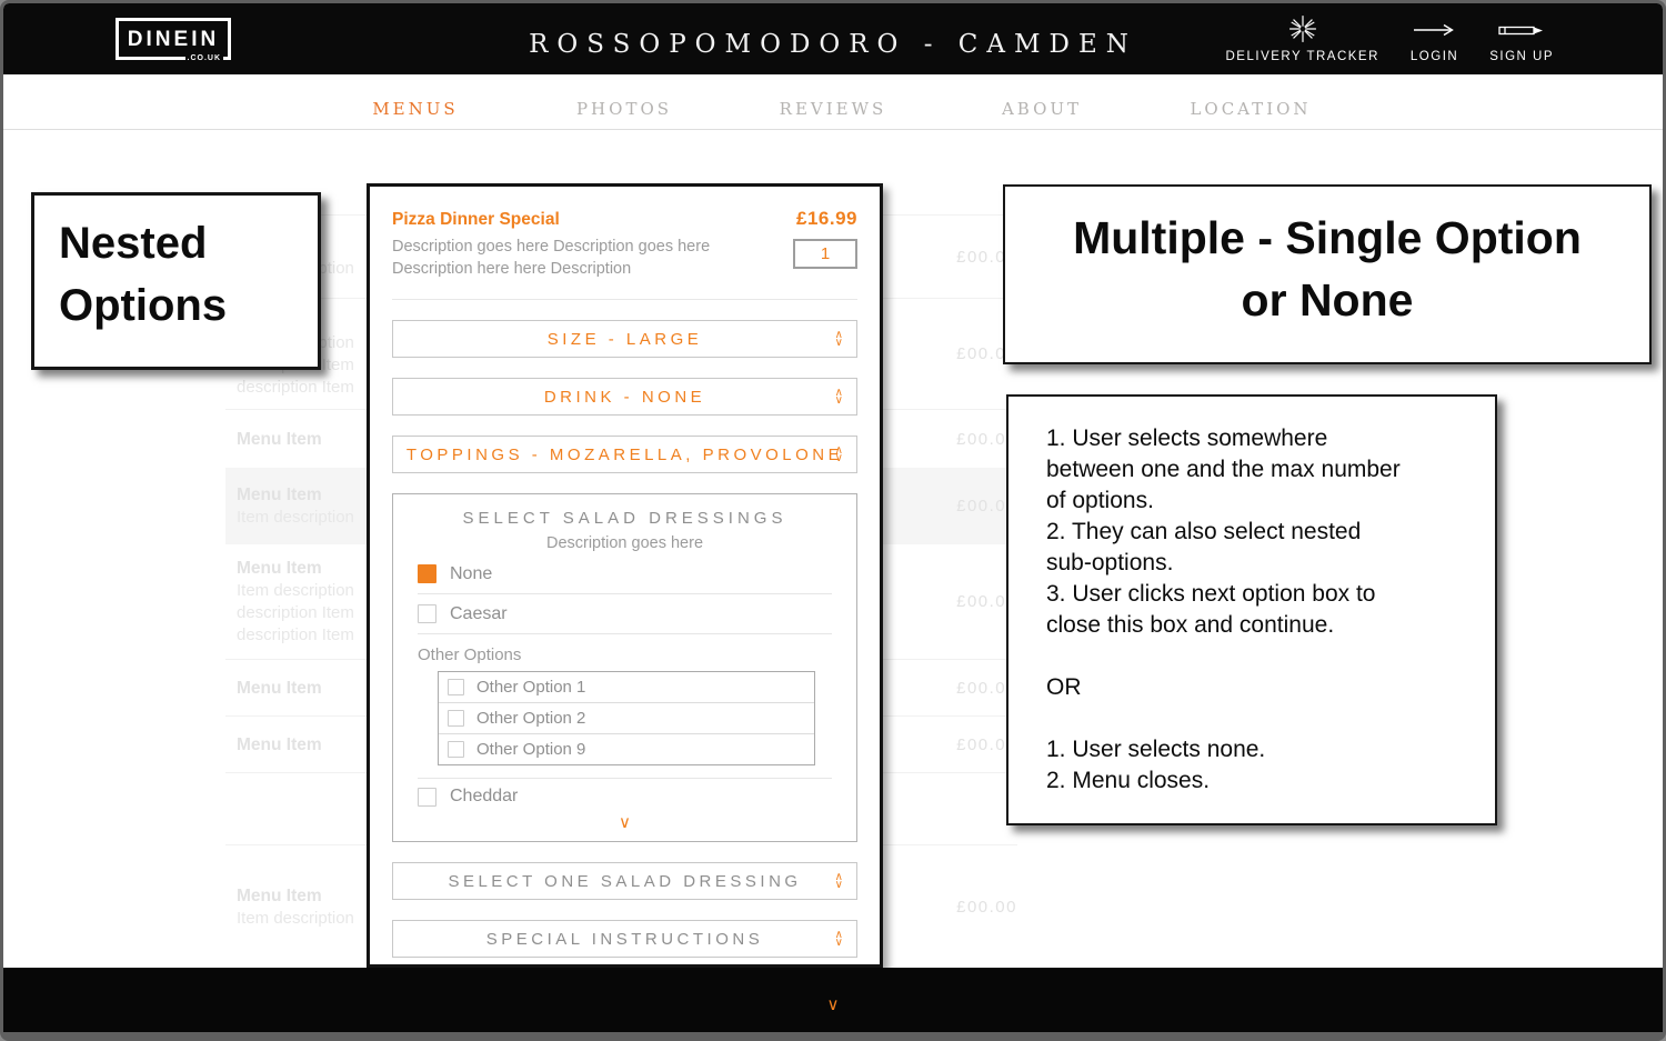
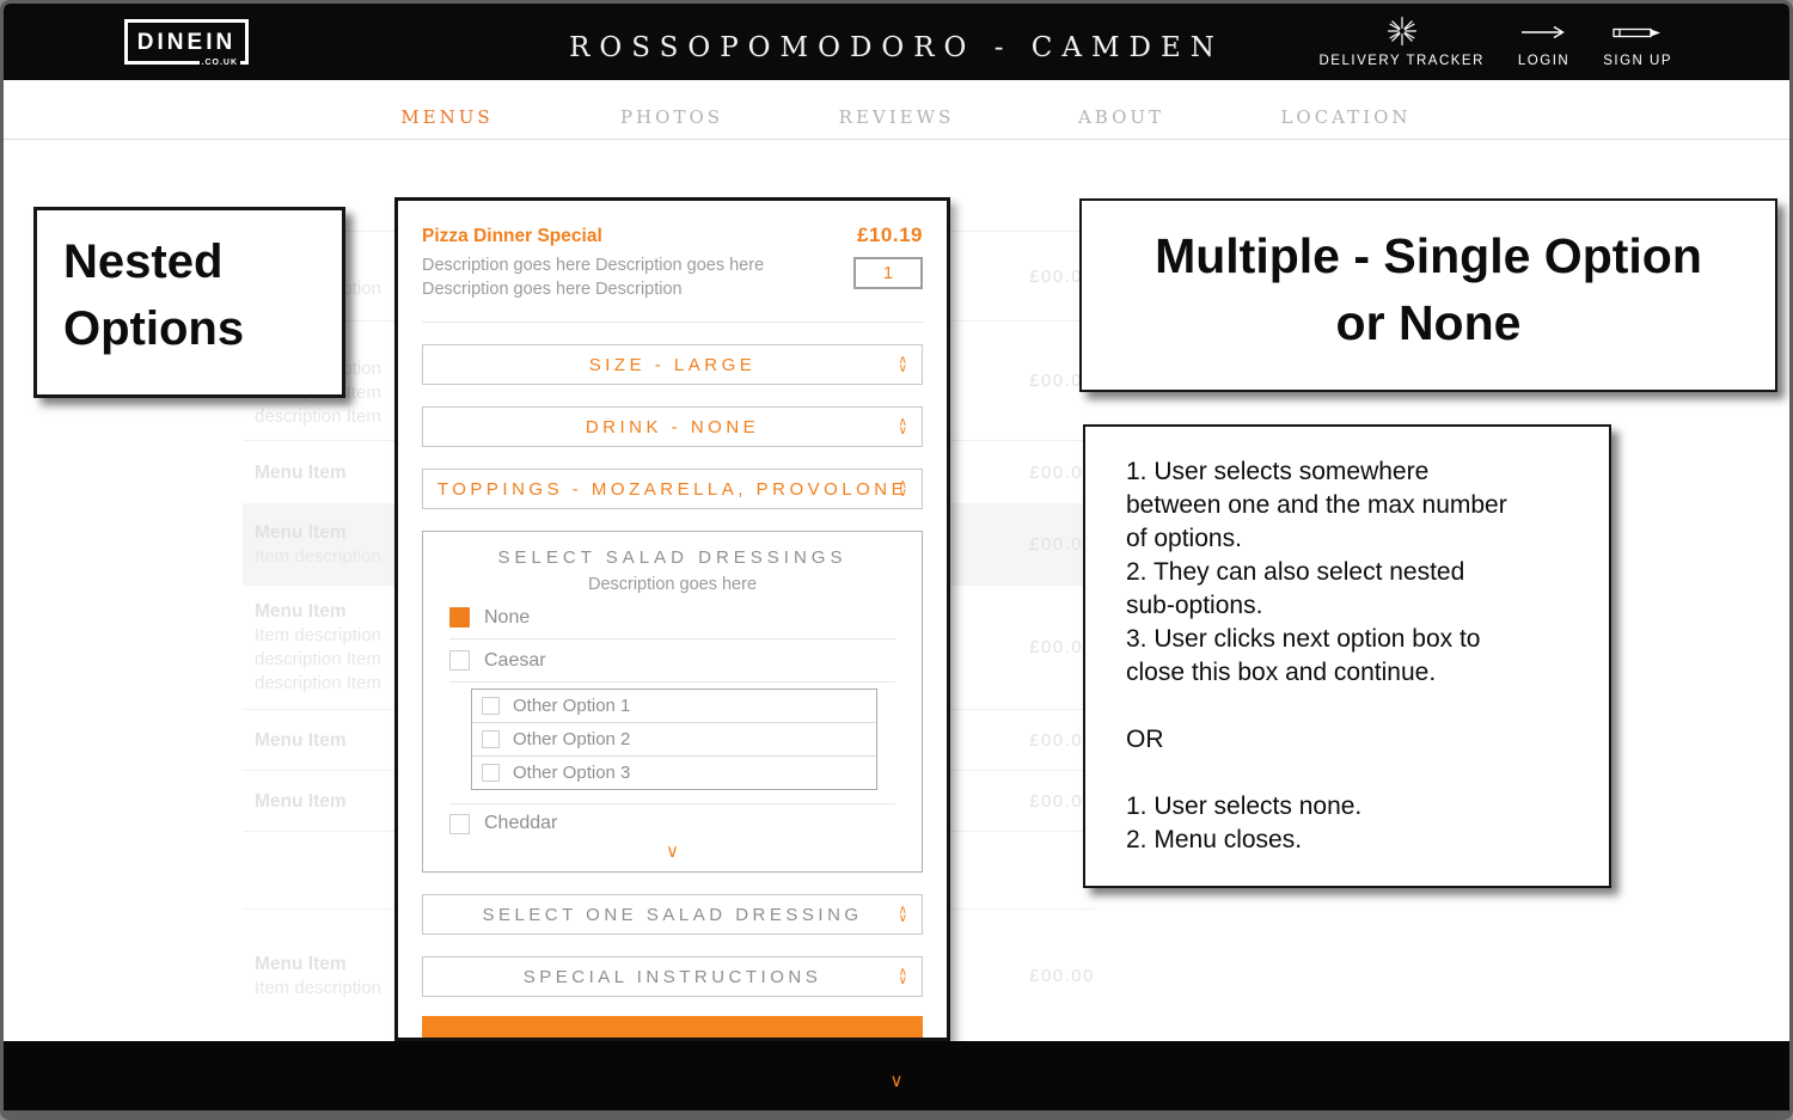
  £00.0
  description Item
  £00.0
  Menu Item
  £00.0
  £00.0
  Menu Item
  Item description
  description Item
  description Item
  £00.0
  Menu Item
  £00.0
  Menu Item
  £00.0
  Menu Item
  Item description
  £00.00
  Pizza Dinner Special
- £16.99
+ £10.19
- Description goes here Description goes here Description here here Description
+ Description goes here Description goes here Description goes here Description
  1
  SIZE - LARGE
  ∧
  ∨
  DRINK - NONE
  ∧
  ∨
  TOPPINGS - MOZARELLA, PROVOLONE
  ∧
  ∨
  SELECT SALAD DRESSINGS
  Description goes here
  None
  Caesar
- Other Options
  Other Option 1
  Other Option 2
- Other Option 9
+ Other Option 3
  Cheddar
  ∨
  SELECT ONE SALAD DRESSING
  ∧
  ∨
  SPECIAL INSTRUCTIONS
  ∧
  ∨
  DINEIN
  ROSSOPOMODORO - CAMDEN
  DELIVERY TRACKER
  LOGIN
  SIGN UP
  MENUS
  PHOTOS
  REVIEWS
  ABOUT
  LOCATION
  ∨
  Nested
  Options
  Multiple - Single Option
  or None
  1. User selects somewhere
  between one and the max number
  of options.
  2. They can also select nested
  sub-options.
  3. User clicks next option box to
  close this box and continue.
  OR
  1. User selects none.
  2. Menu closes.
